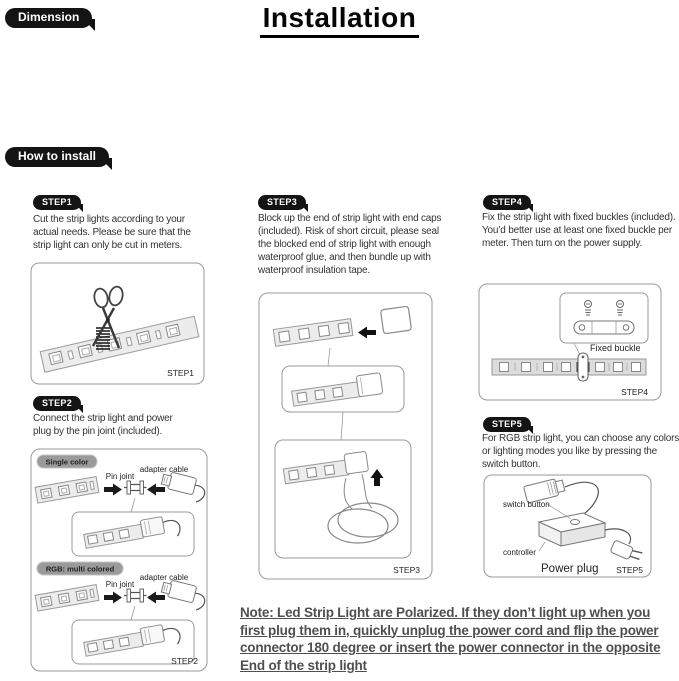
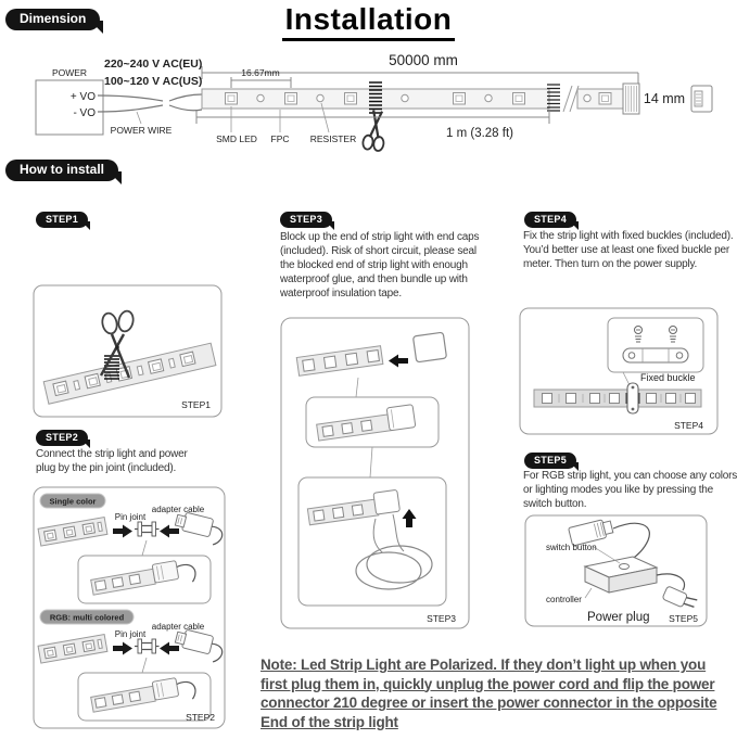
  Dimension
  Installation
+ 220~240 V AC(EU)
+ 100~120 V AC(US)
+ 50000 mm
+ POWER
+ + VO
+ - VO
+ POWER WIRE
+ 16.67mm
+ 14 mm
+ 1 m (3.28 ft)
+ SMD LED
+ FPC
+ RESISTER
  How to install
  STEP1
- Cut the strip lights according to your actual needs. Please be sure that the strip light can only be cut in meters.
  STEP1
  STEP2
  Connect the strip light and power plug by the pin joint (included).
  Single color
  Pin joint
  adapter cable
  RGB: multi colored
  Pin joint
  adapter cable
  STEP2
  STEP3
  Block up the end of strip light with end caps (included). Risk of short circuit, please seal the blocked end of strip light with enough waterproof glue, and then bundle up with waterproof insulation tape.
  STEP3
  STEP4
  Fix the strip light with fixed buckles (included). You’d better use at least one fixed buckle per meter. Then turn on the power supply.
  Fixed buckle
  STEP4
  STEP5
  For RGB strip light, you can choose any colors or lighting modes you like by pressing the switch button.
  switch button
  controller
  Power plug
  STEP5
- Note: Led Strip Light are Polarized. If they don’t light up when you first plug them in, quickly unplug the power cord and flip the power connector 180 degree or insert the power connector in the opposite End of the strip light
+ Note: Led Strip Light are Polarized. If they don’t light up when you first plug them in, quickly unplug the power cord and flip the power connector 210 degree or insert the power connector in the opposite End of the strip light
